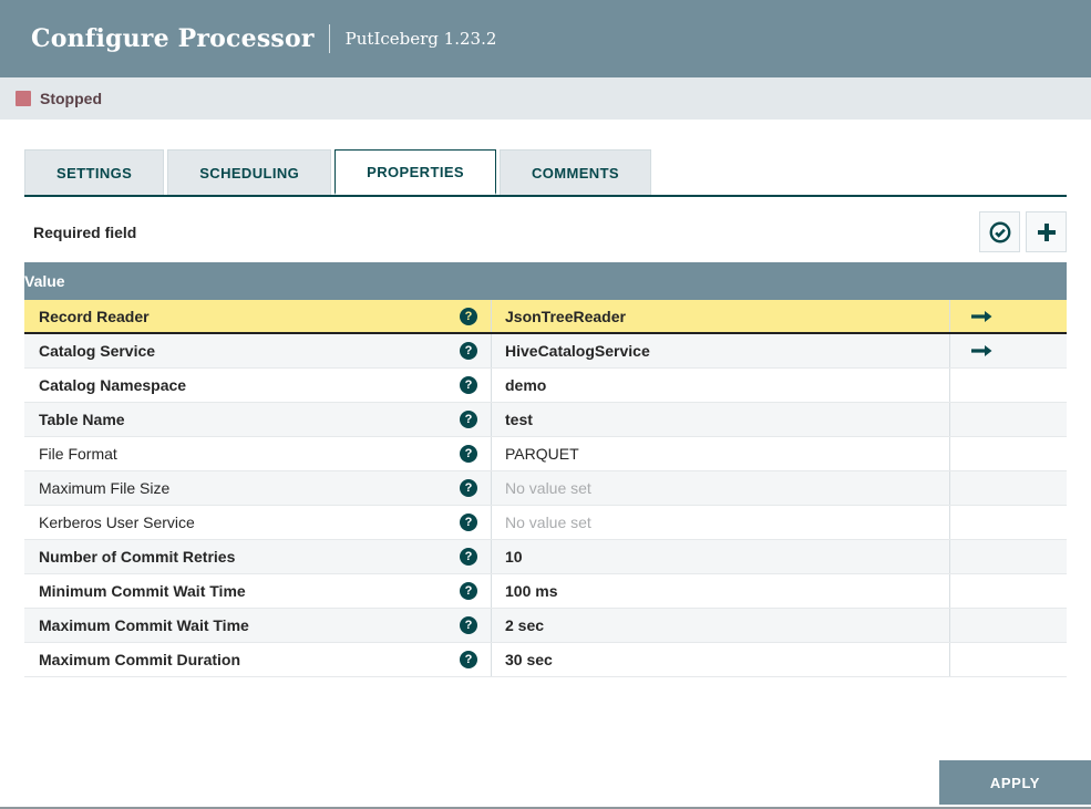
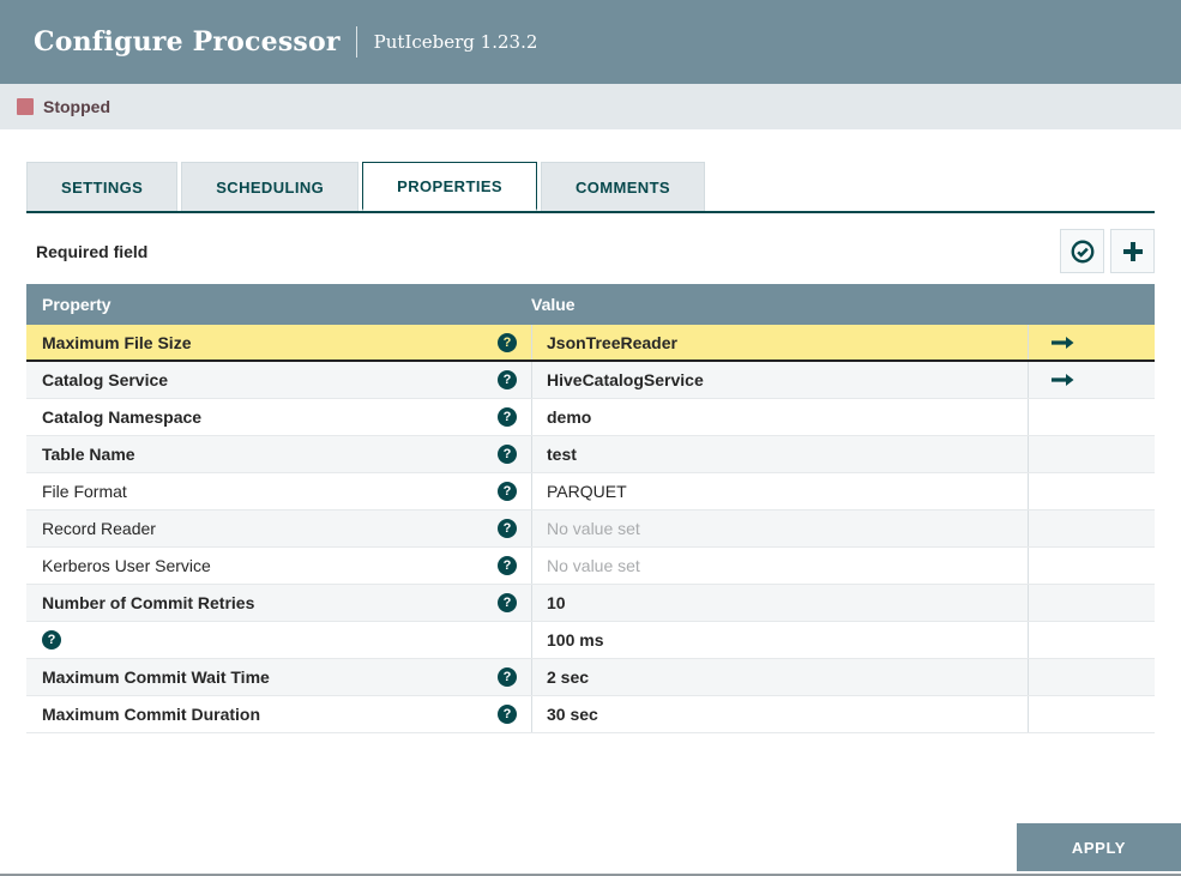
  Configure Processor
  PutIceberg 1.23.2
  Stopped
  SETTINGS
  SCHEDULING
  PROPERTIES
  COMMENTS
  Required field
+ Property
  Value
- Record Reader
+ Maximum File Size
  ?
  JsonTreeReader
  Catalog Service
  ?
  HiveCatalogService
  Catalog Namespace
  ?
  demo
  Table Name
  ?
  test
  File Format
  ?
  PARQUET
- Maximum File Size
+ Record Reader
  ?
  No value set
  Kerberos User Service
  ?
  No value set
  Number of Commit Retries
  ?
  10
- Minimum Commit Wait Time
  ?
  100 ms
  Maximum Commit Wait Time
  ?
  2 sec
  Maximum Commit Duration
  ?
  30 sec
  APPLY
